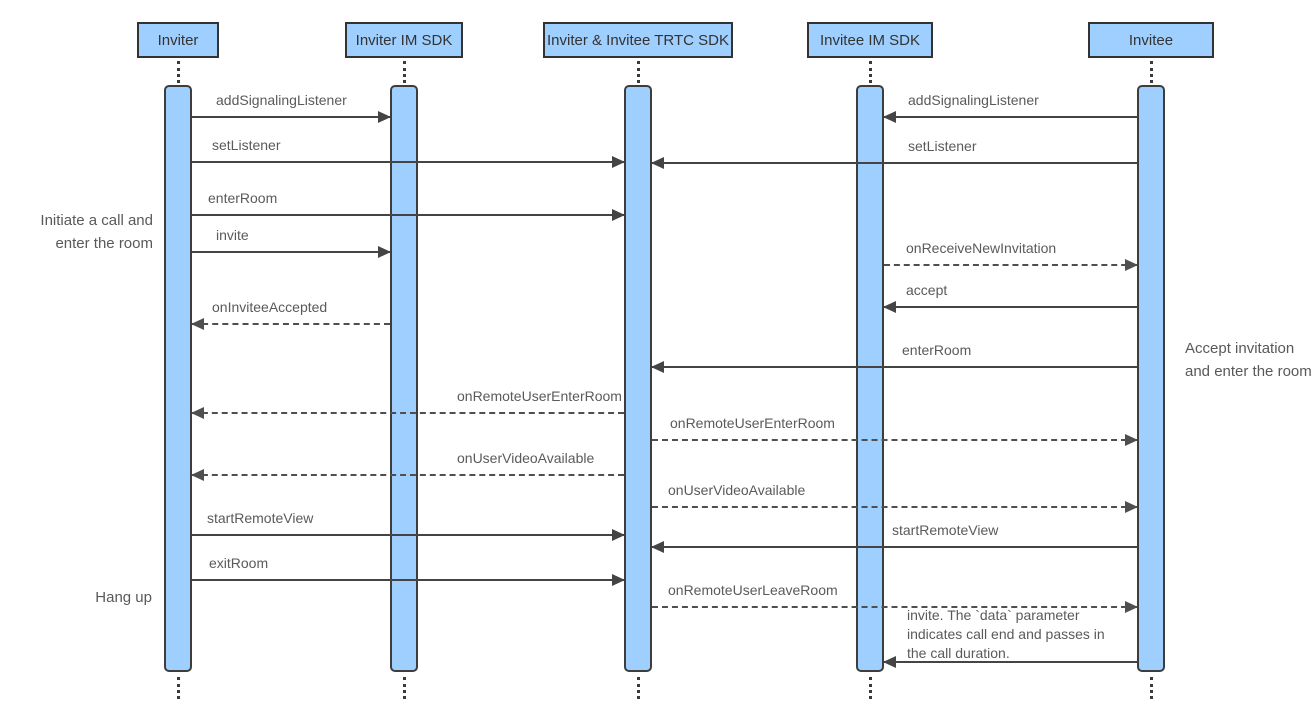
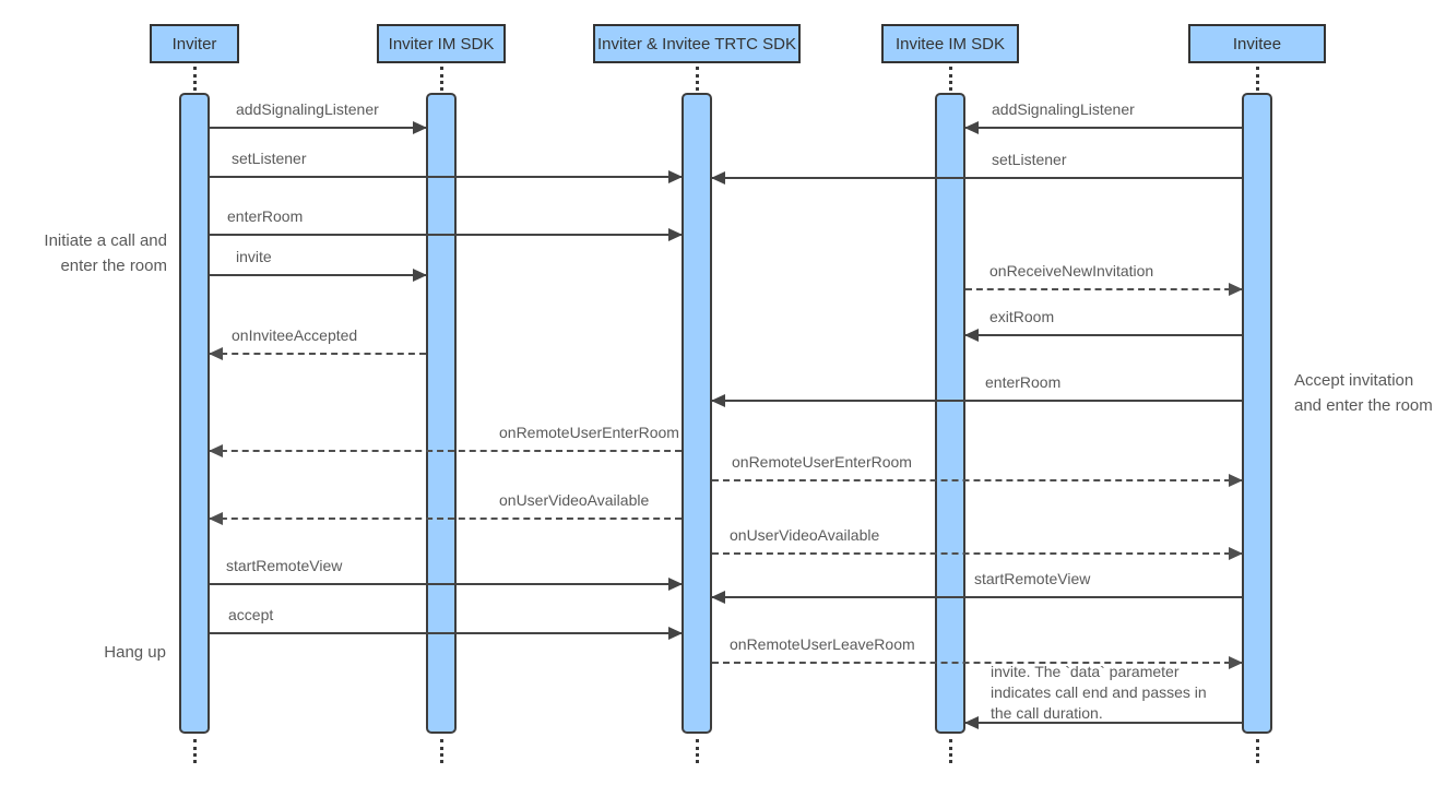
  Inviter
  Inviter IM SDK
  Inviter & Invitee TRTC SDK
  Invitee IM SDK
  Invitee
  addSignalingListener
  addSignalingListener
  setListener
  setListener
  enterRoom
  invite
  onReceiveNewInvitation
- accept
+ exitRoom
  onInviteeAccepted
  enterRoom
  onRemoteUserEnterRoom
  onRemoteUserEnterRoom
  onUserVideoAvailable
  onUserVideoAvailable
  startRemoteView
  startRemoteView
- exitRoom
+ accept
  onRemoteUserLeaveRoom
  invite. The `data` parameter
  indicates call end and passes in
  the call duration.
  Initiate a call and
  enter the room
  Hang up
  Accept invitation
  and enter the room
